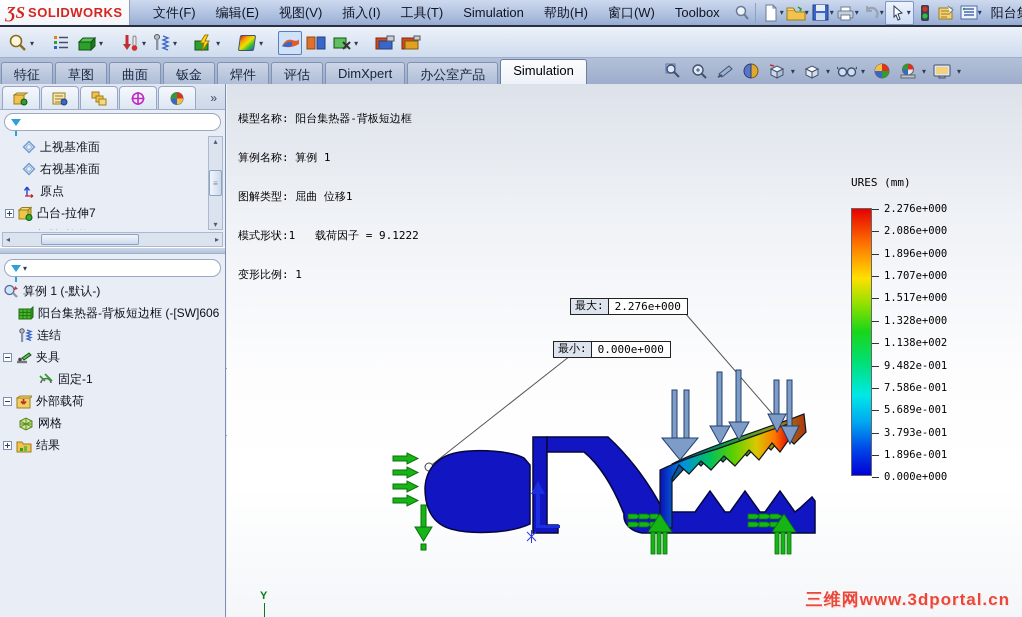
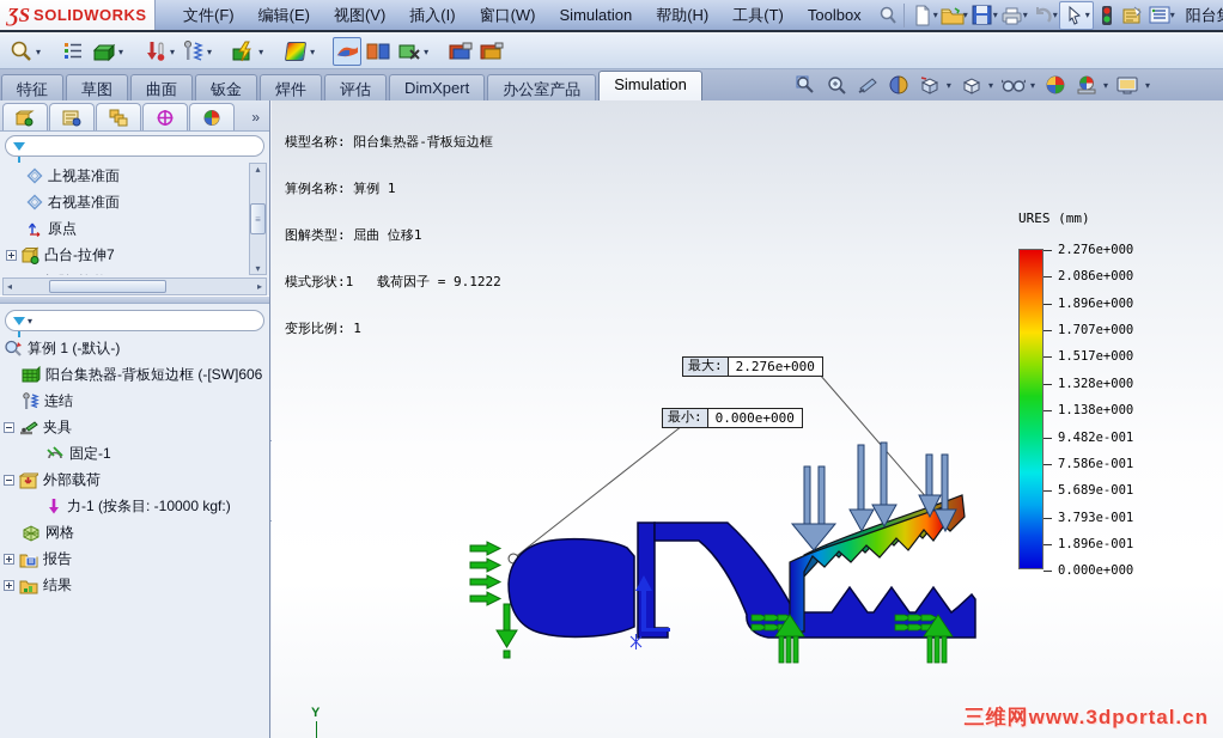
  ƷS
  SOLIDWORKS
  文件(F)
  编辑(E)
  视图(V)
  插入(I)
- 工具(T)
+ 窗口(W)
  Simulation
  帮助(H)
- 窗口(W)
+ 工具(T)
  Toolbox
  ▾
  ▾
  ▾
  ▾
  ▾
  ▾
  ▾
  ▾
  ▾
  ▾
  ▾
  ▾
  ▾
  ▾
  特征
  草图
  曲面
  钣金
  焊件
  评估
  DimXpert
  办公室产品
  Simulation
  ▾
  ▾
  ▾
  ▾
  ▾
  »
  上视基准面
  右视基准面
  原点
  凸台-拉伸7
  ▴
  ≡
  ▾
  ◂
  ▸
  ▾
  算例 1 (-默认-)
  阳台集热器-背板短边框 (-[SW]606
  连结
  夹具
  固定-1
  外部载荷
+ 力-1 (按条目: -10000 kgf:)
  网格
+ 报告
  结果
  模型名称: 阳台集热器-背板短边框
  算例名称: 算例 1
  图解类型: 屈曲 位移1
  模式形状:1 载荷因子 = 9.1222
  变形比例: 1
  最大:
  2.276e+000
  最小:
  0.000e+000
  URES (mm)
  2.276e+000
  2.086e+000
  1.896e+000
  1.707e+000
  1.517e+000
  1.328e+000
- 1.138e+002
+ 1.138e+000
  9.482e-001
  7.586e-001
  5.689e-001
  3.793e-001
  1.896e-001
  0.000e+000
  Y
  三维网www.3dportal.cn
